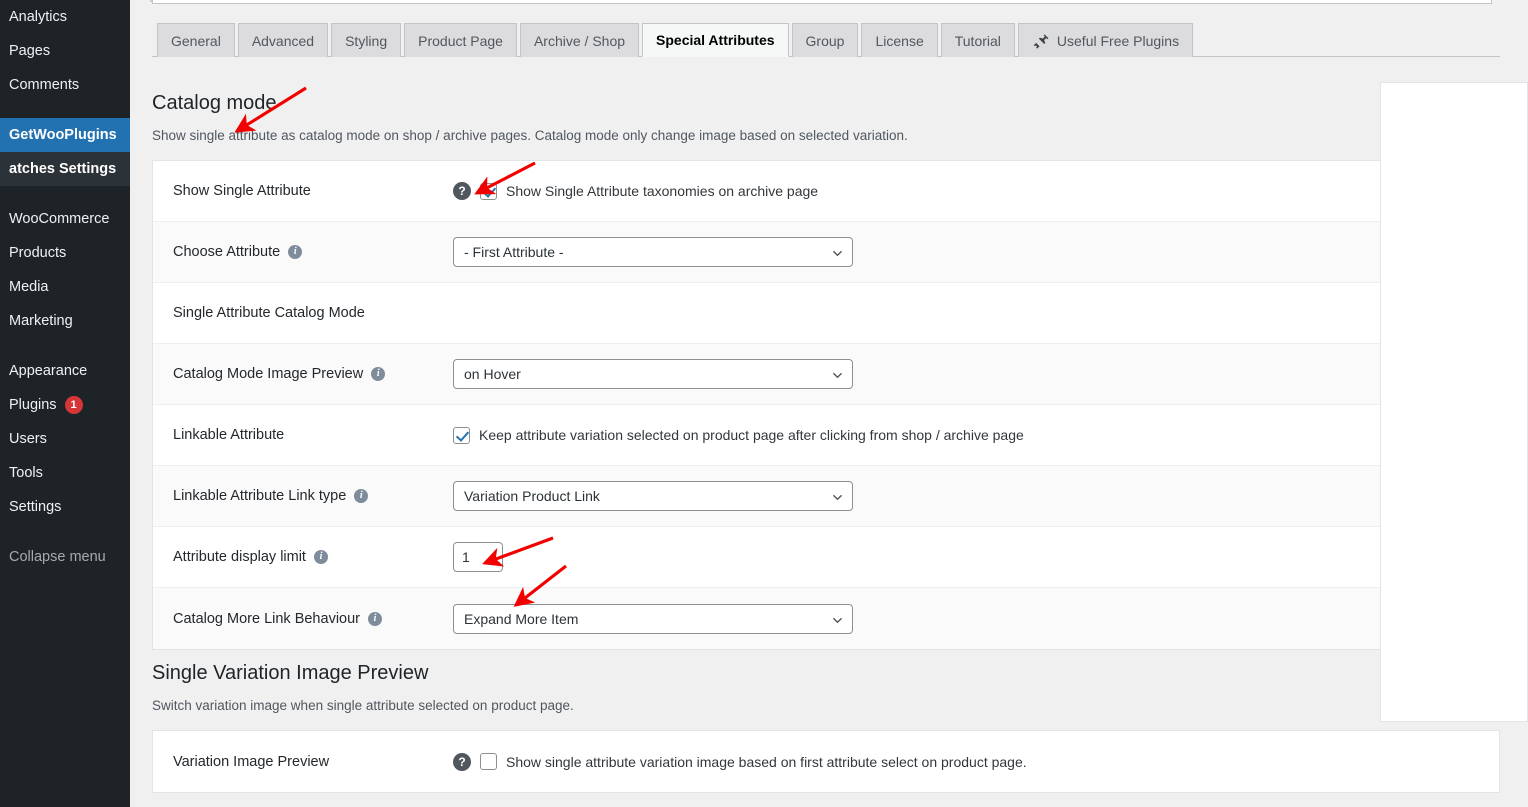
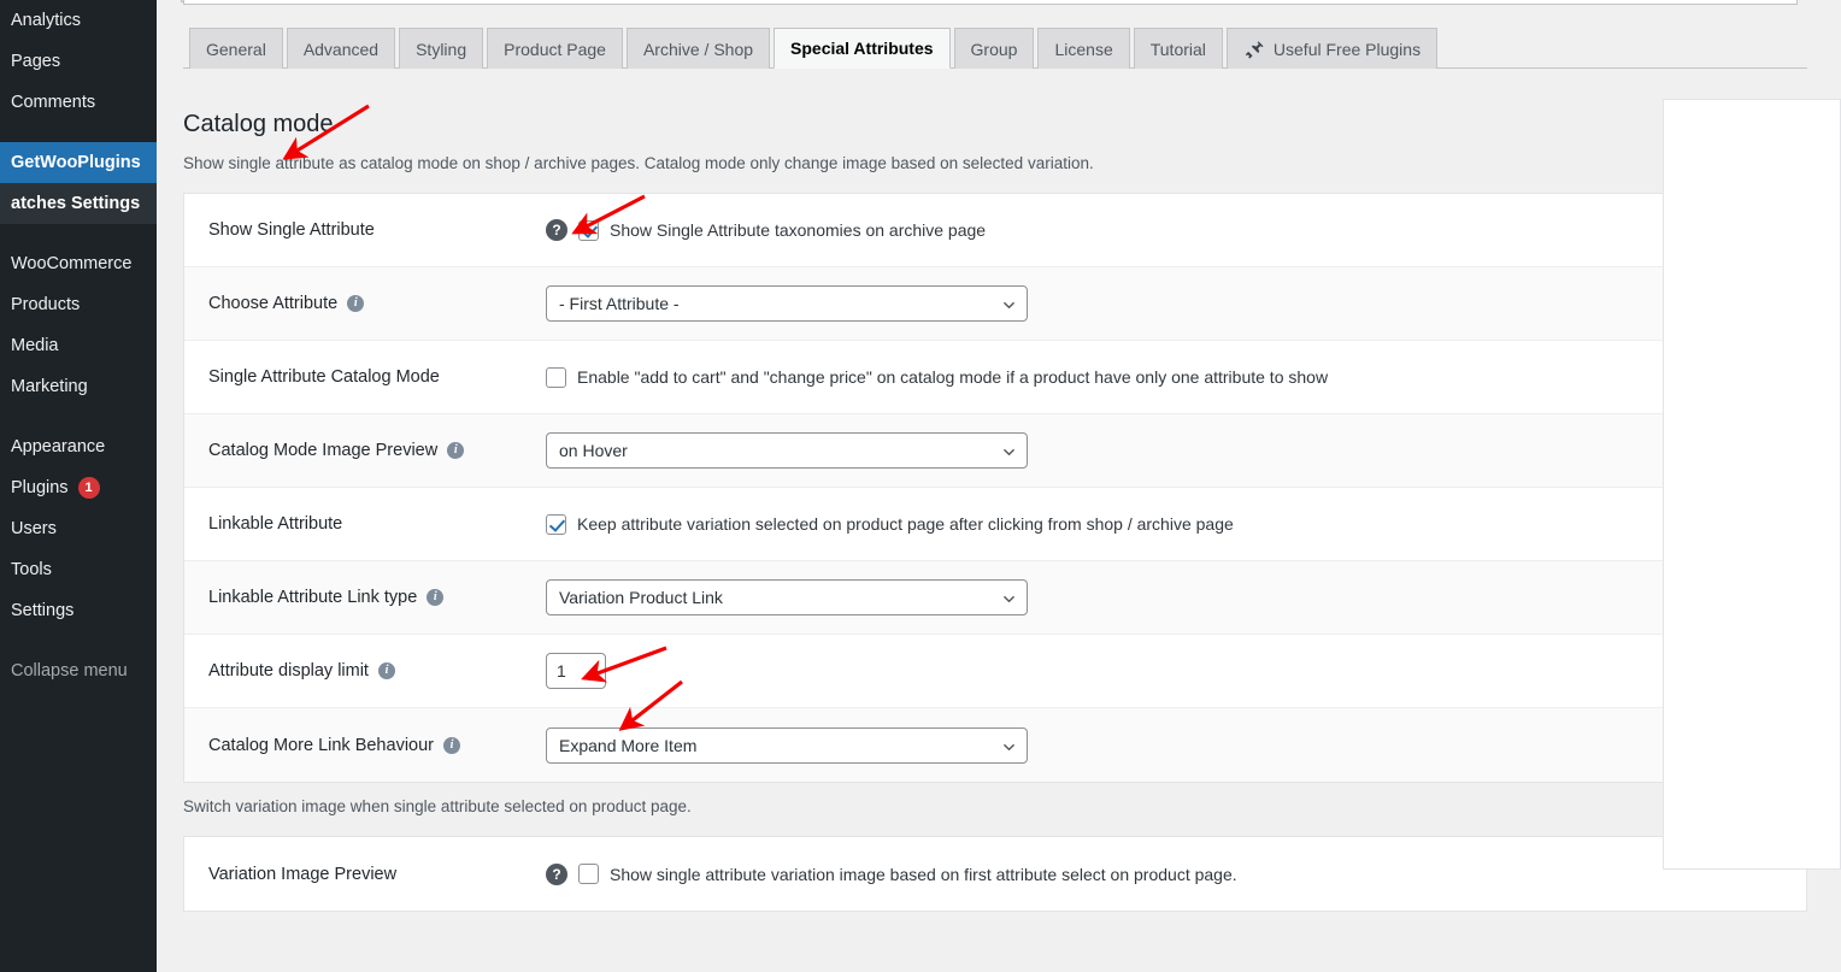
  Analytics
  Pages
  Comments
  GetWooPlugins
  atches Settings
  WooCommerce
  Products
  Media
  Marketing
  Appearance
  Plugins
  1
  Users
  Tools
  Settings
  Collapse menu
  General
  Advanced
  Styling
  Product Page
  Archive / Shop
  Special Attributes
  Group
  License
  Tutorial
  Useful Free Plugins
  Catalog mode
  Show single attribute as catalog mode on shop / archive pages. Catalog mode only change image based on selected variation.
  Show Single Attribute
  ?
  Show Single Attribute taxonomies on archive page
  Choose Attribute
  i
  - First Attribute -
  Single Attribute Catalog Mode
+ Enable "add to cart" and "change price" on catalog mode if a product have only one attribute to show
  Catalog Mode Image Preview
  i
  on Hover
  Linkable Attribute
  Keep attribute variation selected on product page after clicking from shop / archive page
  Linkable Attribute Link type
  i
  Variation Product Link
  Attribute display limit
  i
  1
  Catalog More Link Behaviour
  i
  Expand More Item
- Single Variation Image Preview
  Switch variation image when single attribute selected on product page.
  Variation Image Preview
  ?
  Show single attribute variation image based on first attribute select on product page.
